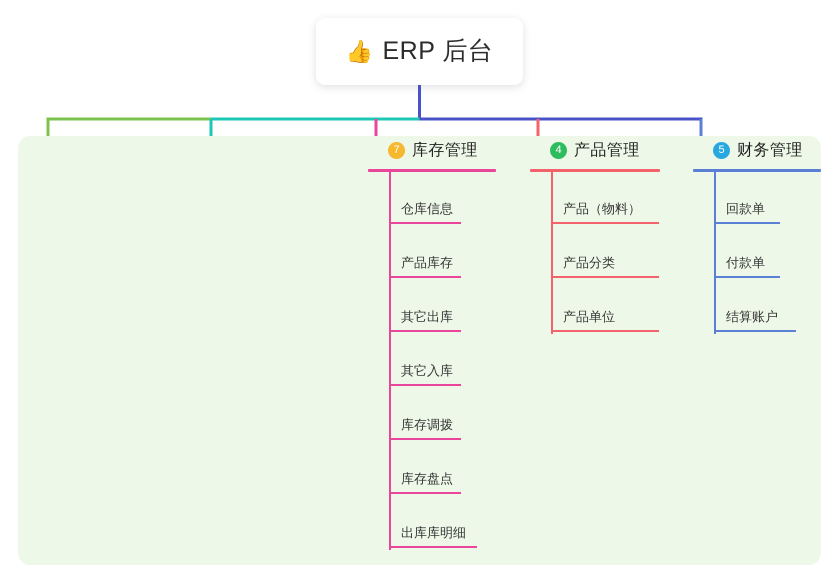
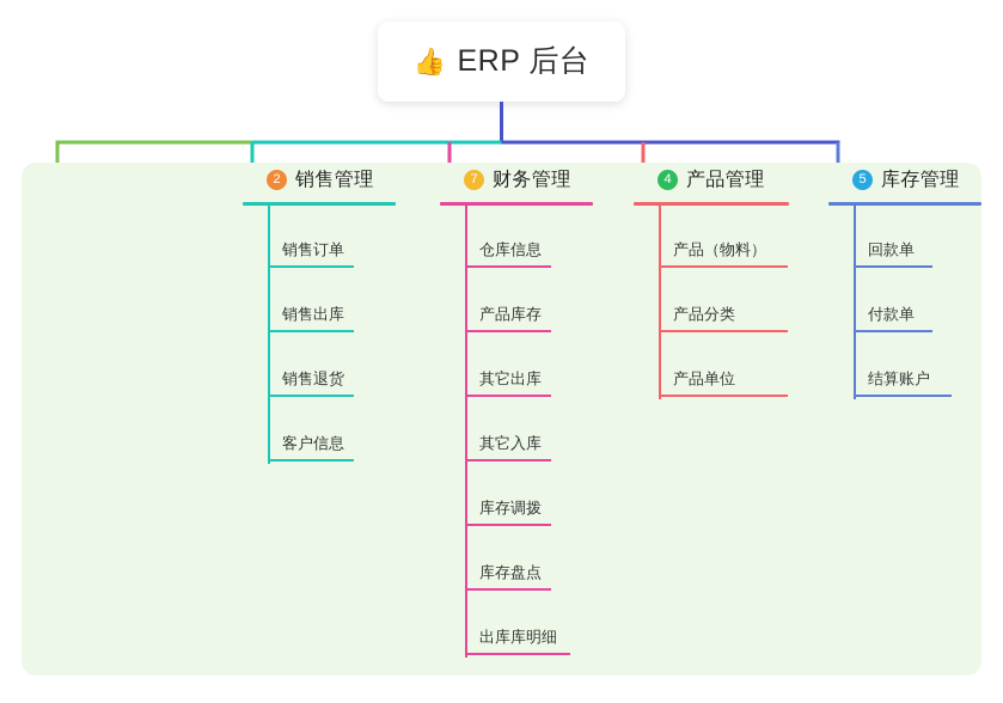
  👍
  ERP 后台
+ 2
+ 销售管理
+ 销售订单
+ 销售出库
+ 销售退货
+ 客户信息
  7
- 库存管理
+ 财务管理
  仓库信息
  产品库存
  其它出库
  其它入库
  库存调拨
  库存盘点
  出库库明细
  4
  产品管理
  产品（物料）
  产品分类
  产品单位
  5
- 财务管理
+ 库存管理
  回款单
  付款单
  结算账户
